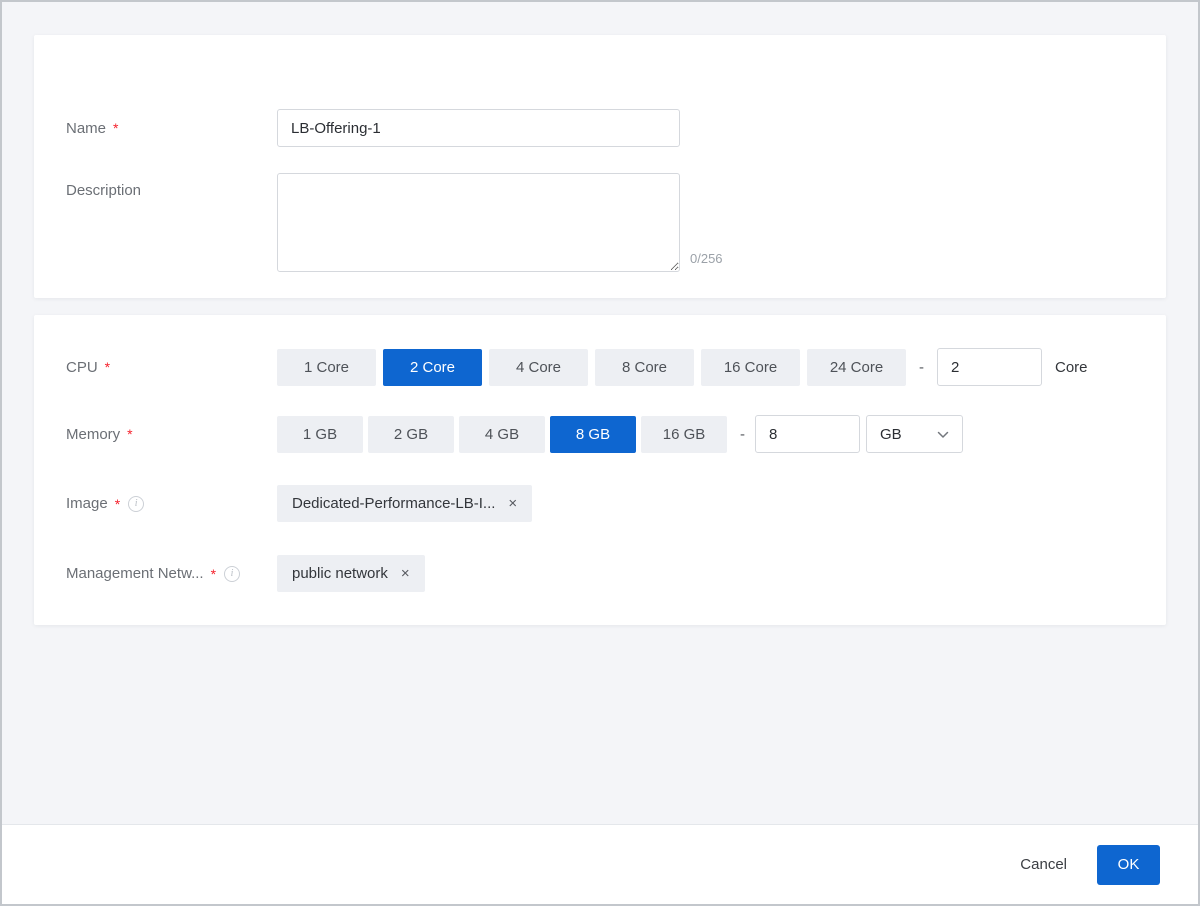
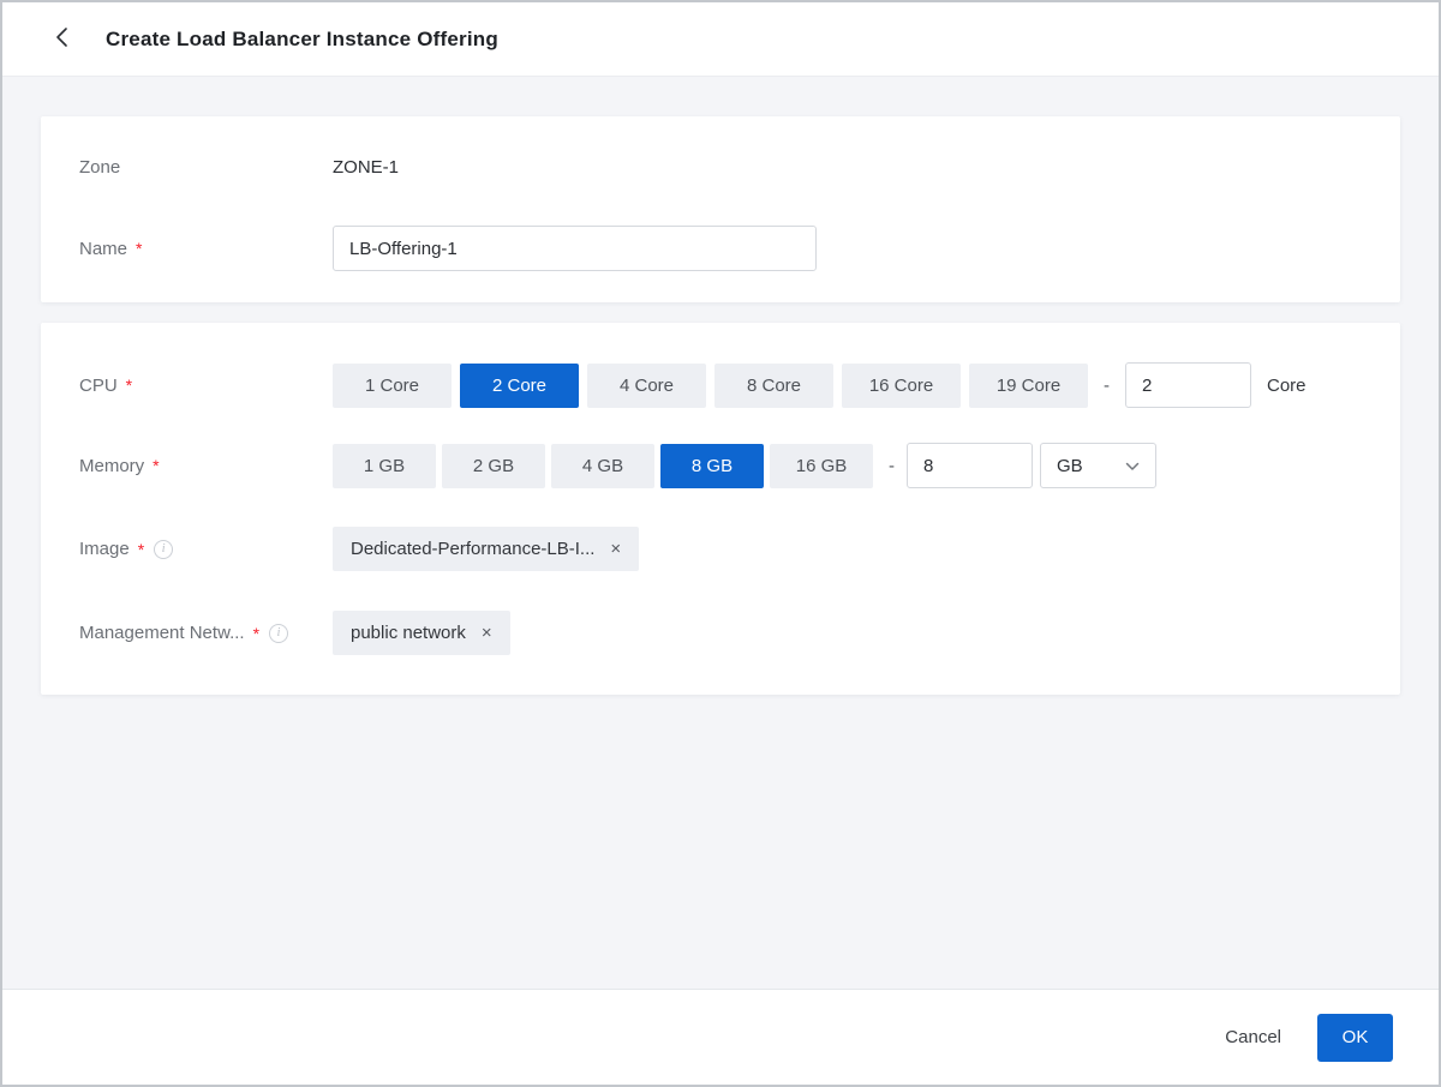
+ Create Load Balancer Instance Offering
+ Zone
+ ZONE-1
  Name
  *
  LB-Offering-1
- Description
- 0/256
  CPU
  *
  1 Core
  2 Core
  4 Core
  8 Core
  16 Core
- 24 Core
+ 19 Core
  -
  2
  Core
  Memory
  *
  1 GB
  2 GB
  4 GB
  8 GB
  16 GB
  -
  8
  GB
  Image
  *
  i
  Dedicated-Performance-LB-I...
  ×
  Management Netw...
  *
  i
  public network
  ×
  Cancel
  OK
